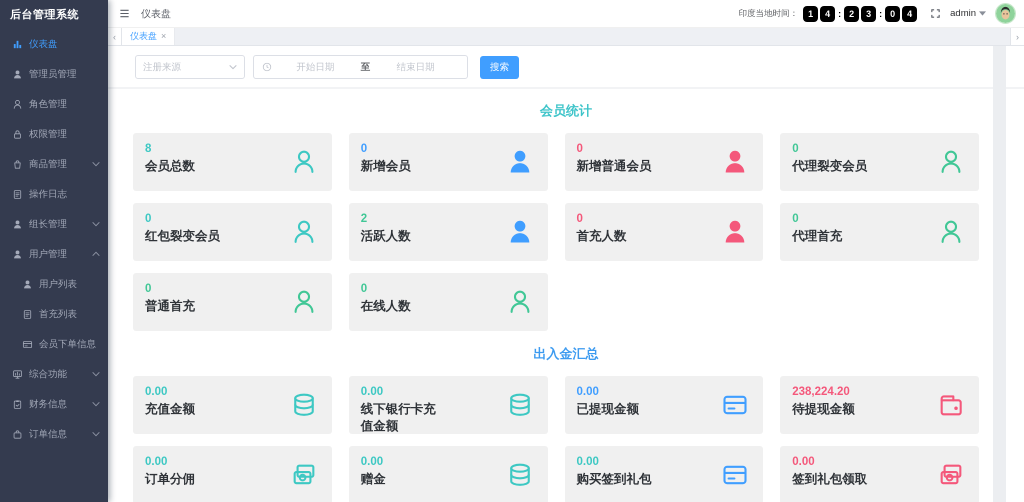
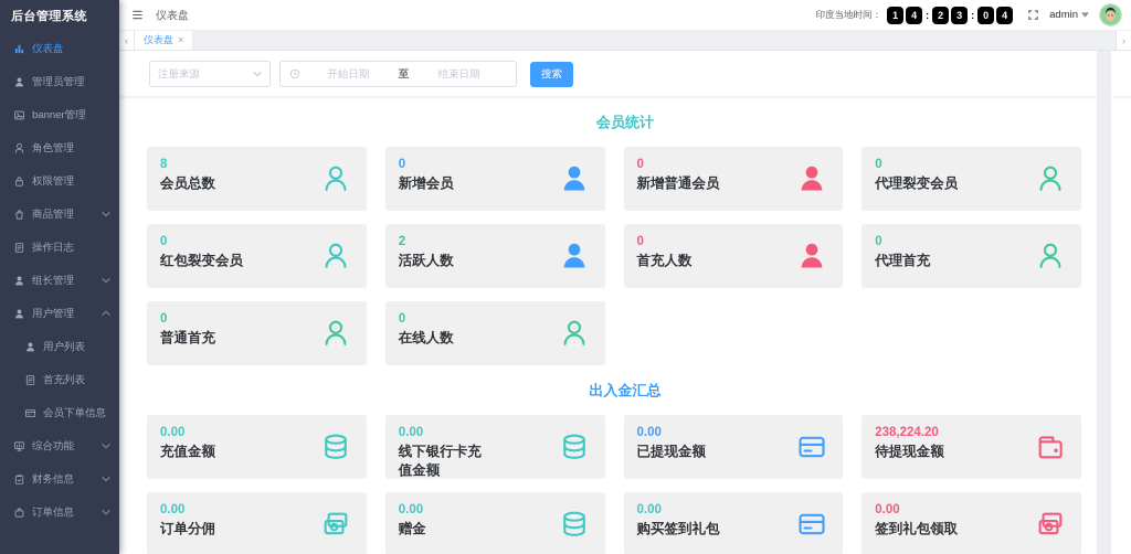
  后台管理系统
  仪表盘
  管理员管理
+ banner管理
  角色管理
  权限管理
  商品管理
  操作日志
  组长管理
  用户管理
  用户列表
  首充列表
  会员下单信息
  综合功能
  财务信息
  订单信息
  仪表盘
  印度当地时间：
  1
  4
  :
  2
  3
  :
  0
  4
  admin
  ‹
  仪表盘
  ×
  ›
  注册来源
  开始日期
  至
  结束日期
  搜索
  会员统计
  8
  会员总数
  0
  新增会员
  0
  新增普通会员
  0
  代理裂变会员
  0
  红包裂变会员
  2
  活跃人数
  0
  首充人数
  0
  代理首充
  0
  普通首充
  0
  在线人数
  出入金汇总
  0.00
  充值金额
  0.00
  线下银行卡充值金额
  0.00
  已提现金额
  238,224.20
  待提现金额
  0.00
  订单分佣
  0.00
  赠金
  0.00
  购买签到礼包
  0.00
  签到礼包领取
